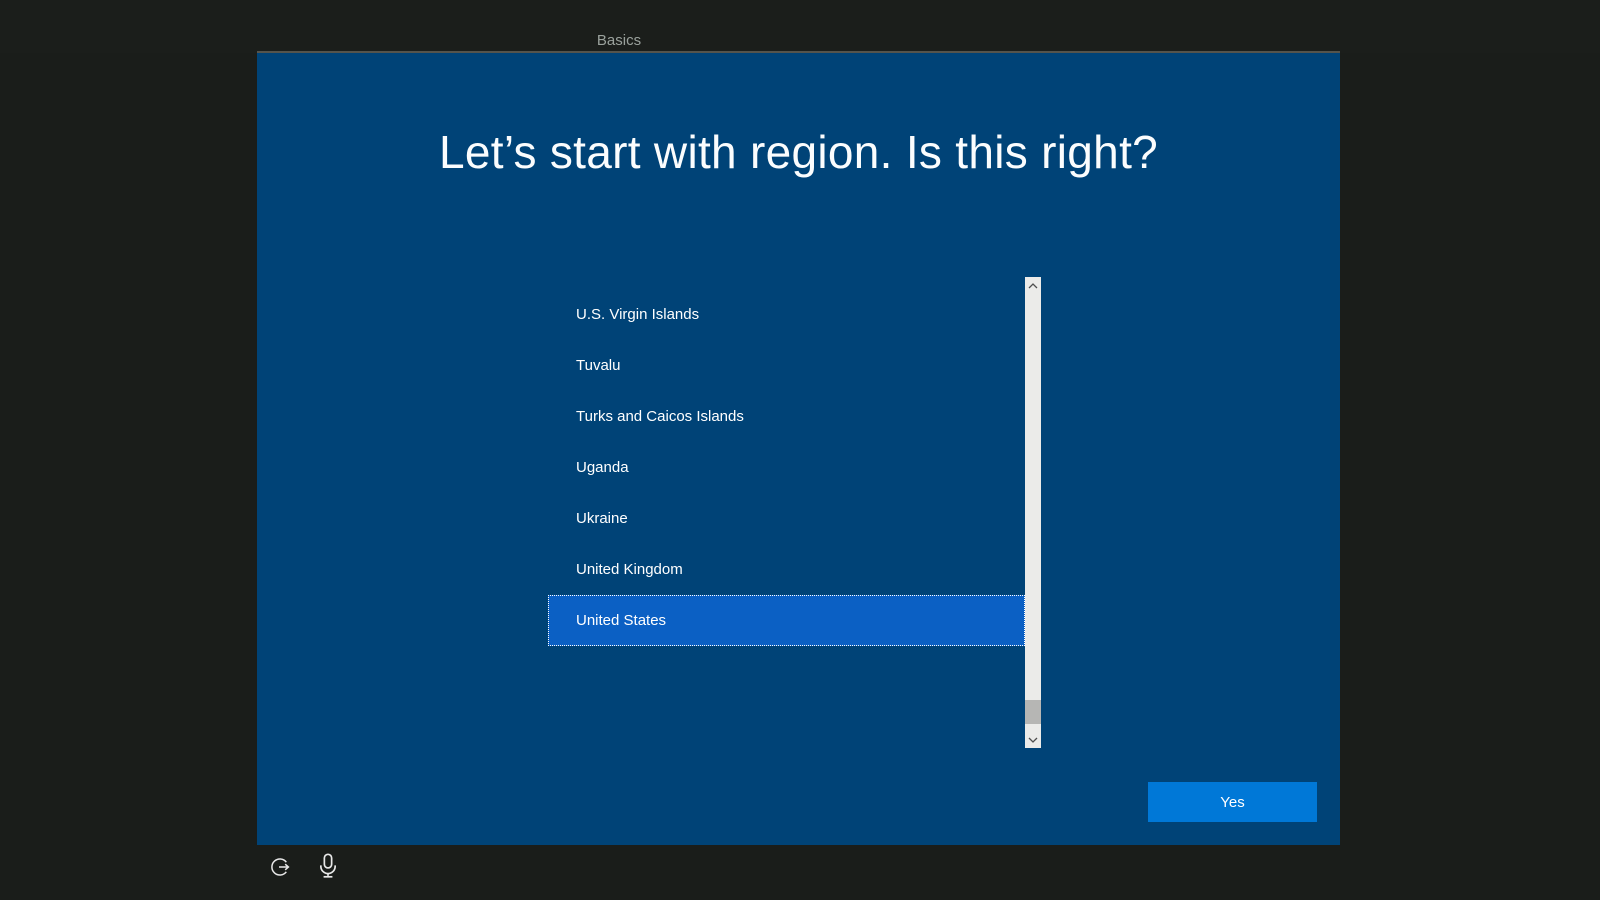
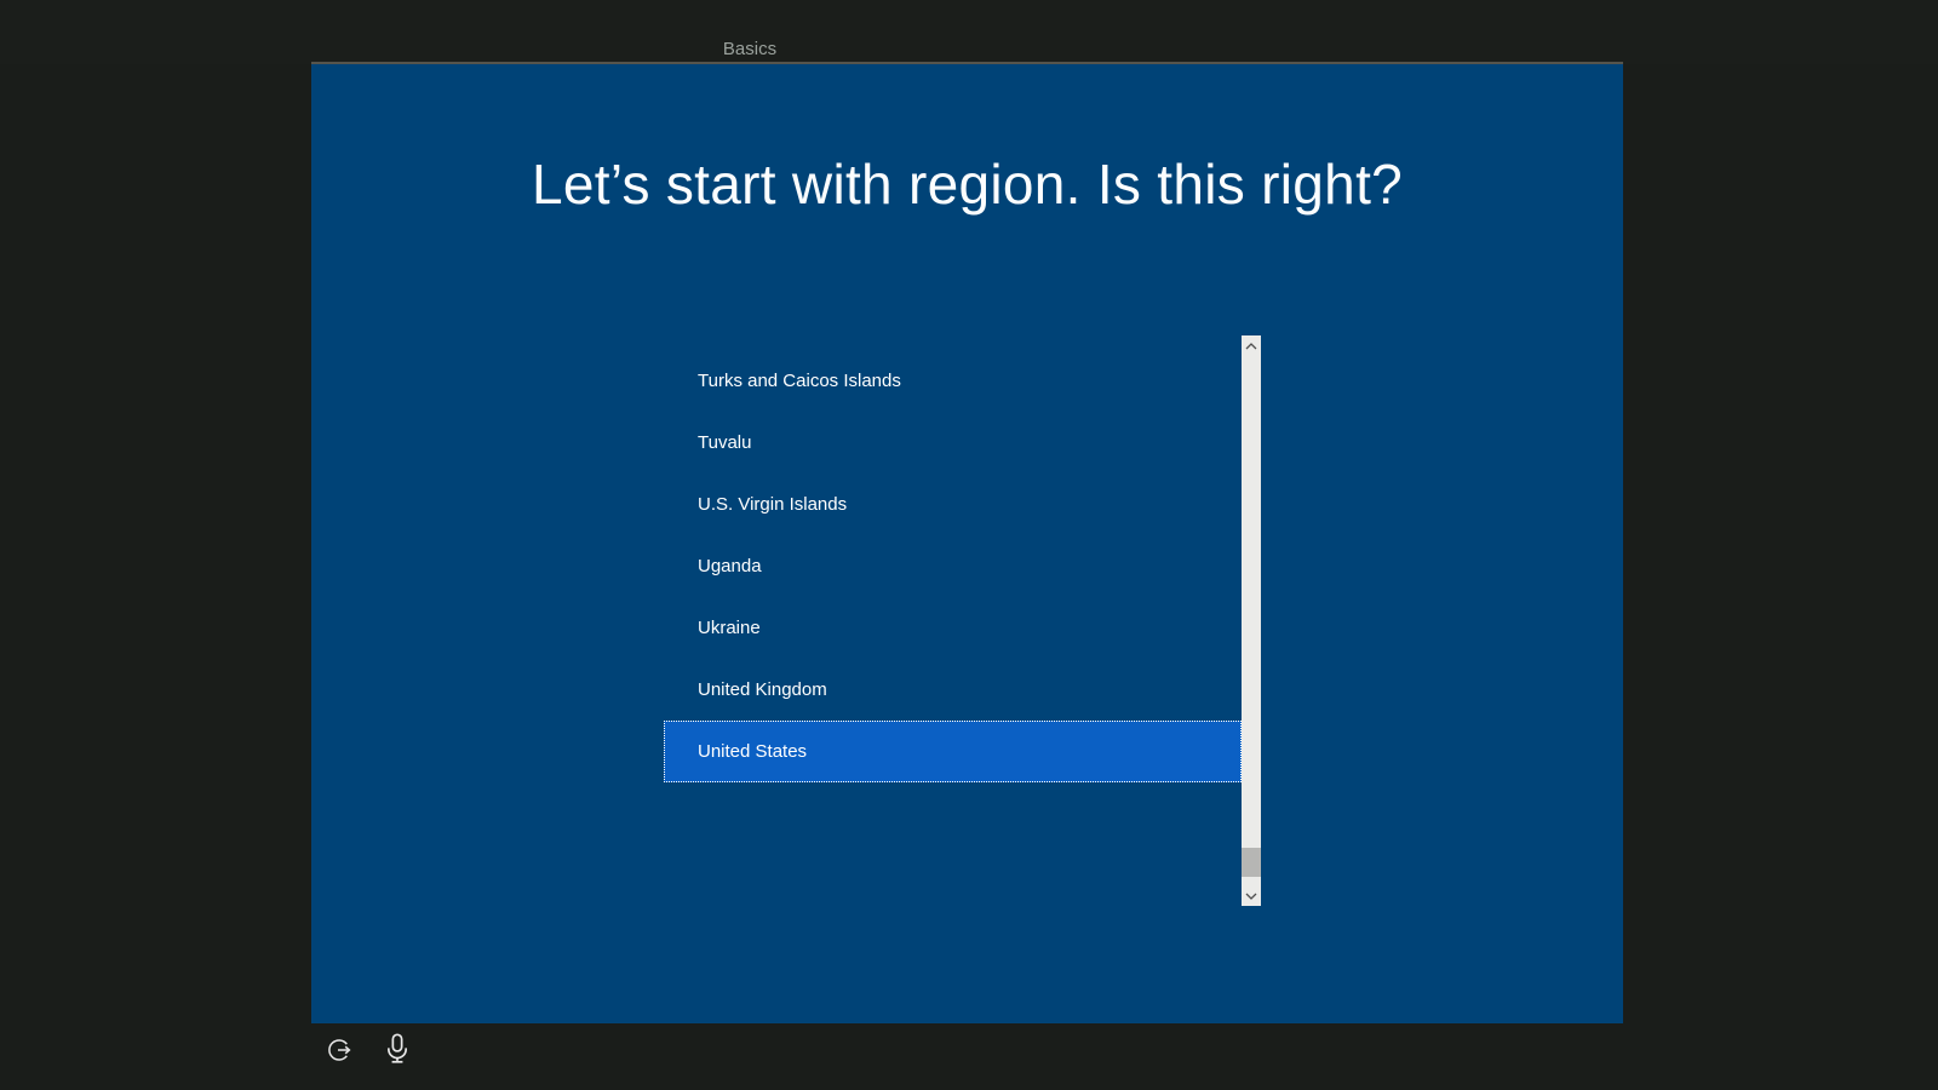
  Basics
  Let’s start with region. Is this right?
- U.S. Virgin Islands
+ Turks and Caicos Islands
  Tuvalu
- Turks and Caicos Islands
+ U.S. Virgin Islands
  Uganda
  Ukraine
  United Kingdom
  United States
- Yes
